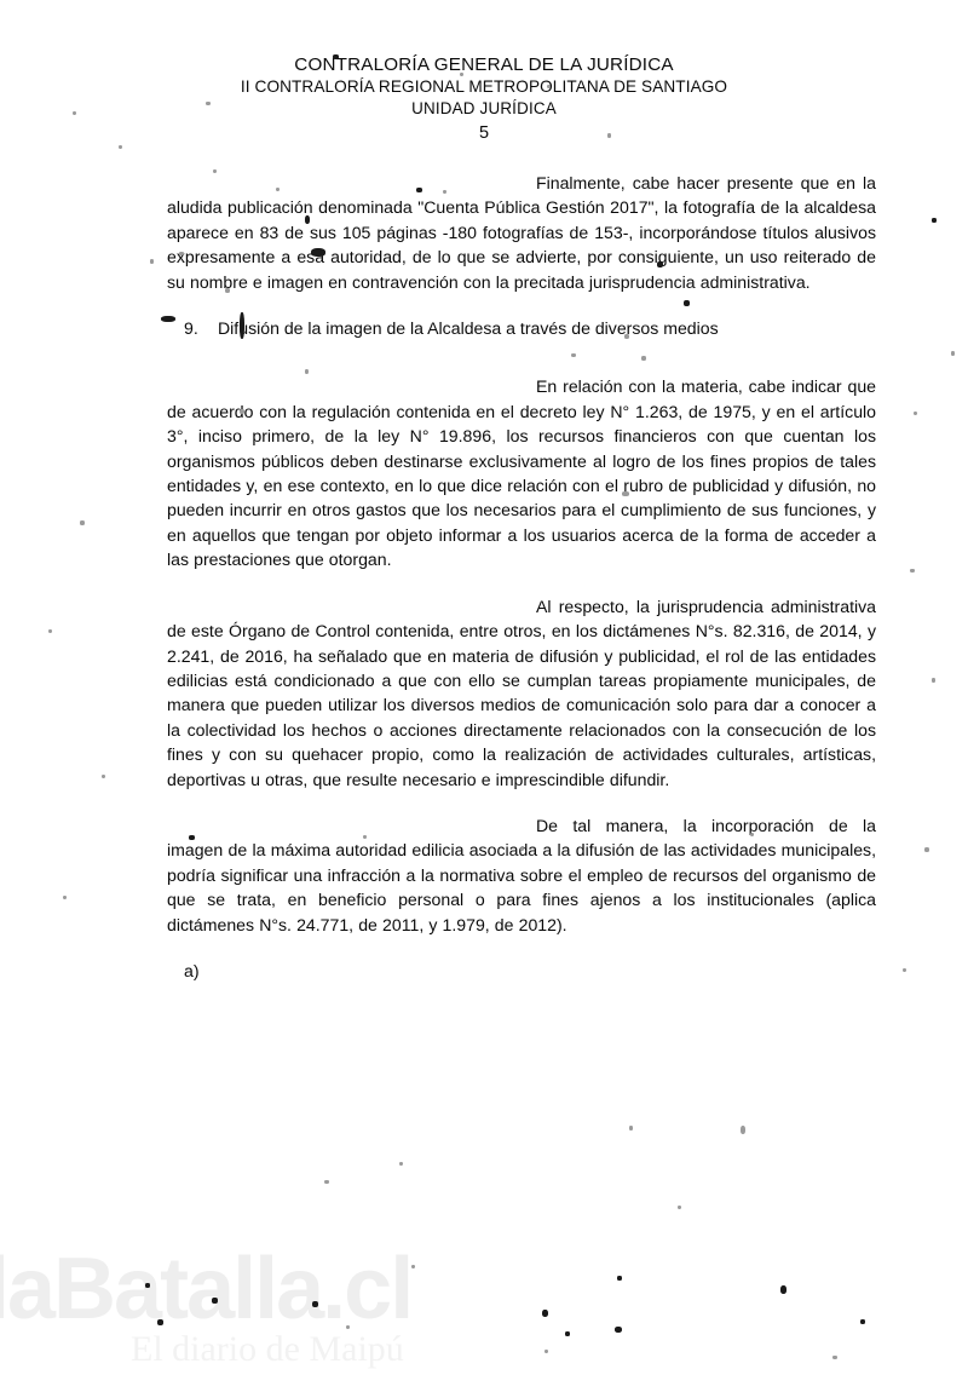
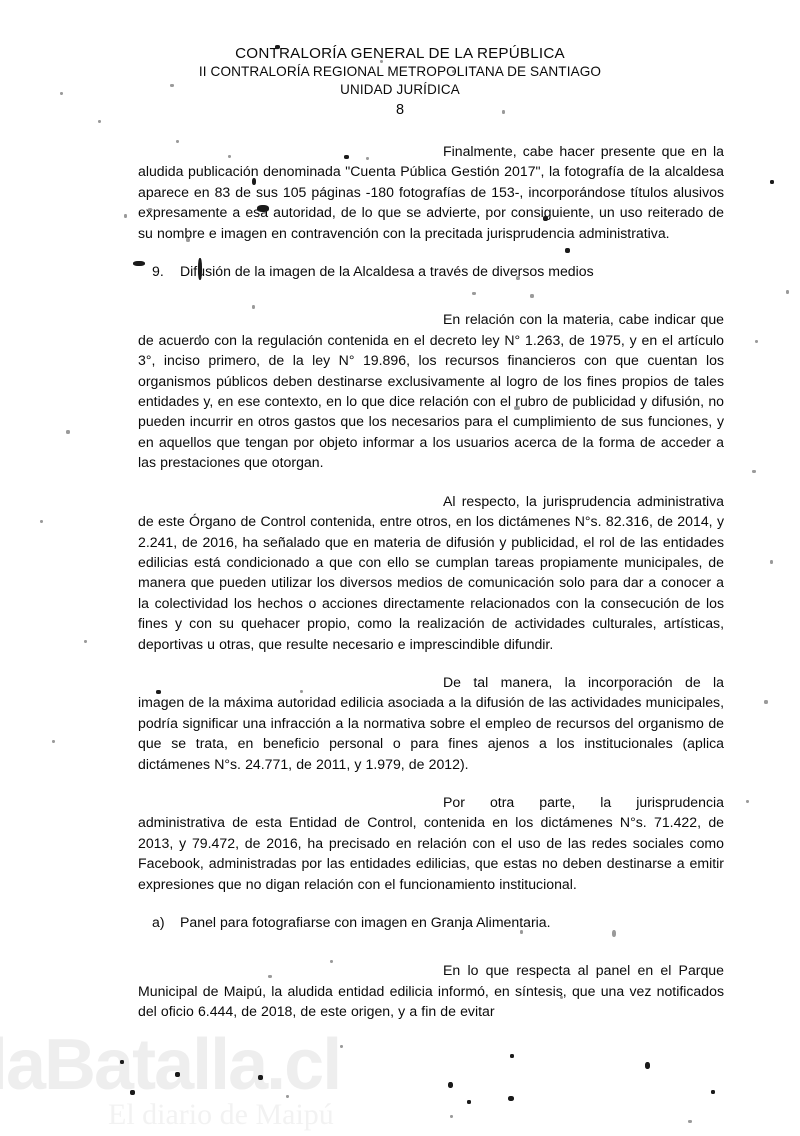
  aBatalla.cl
- CONTRALORÍA GENERAL DE LA JURÍDICA
+ CONTRALORÍA GENERAL DE LA REPÚBLICA
  II CONTRALORÍA REGIONAL METROPLITANA DE SANTIAGO
  UNIDAD JURÍDICA
- 5
+ 8
  Finalmente, cabe hacer presente que en la aludida publicación denominada "Cuenta Pública Gestión 2017", la fotografía de la alcaldesa aparece en 83 de sus 105 páginas -180 fotografías de 153-, incorporándose títulos alusivos expresamente a esa autoridad, de lo que se advierte, por consiguiente, un uso reiterado de su nombre e imagen en contravención con la precitada jurisprudencia administrativa.
  9.
  Difsión de la imagen de la Alcaldesa a través de diversos medios
  En relación con la materia, cabe indicar que de acuero con la regulación contenida en el decreto ley N° 1.263, de 1975, y en el artículo 3°, inciso primero, de la ley N° 19.896, los recursos finncieros con que cuentan los organismos públicos deben destinarse exclusivamente al logro de los fines propios de tales entidades y, en ese contexto, en lo que dice relación con el rubro de publicidad y difusión, no pueden incurrir en otros gastos que los necesarios para el cumplimiento de sus funciones, y en aquellos que tengan por objeto informar a los usuarios acerca de la forma de acceder a las prestaciones que otorgan.
  Al respecto, la jurisprudencia administrativa de este Órgano de Control contenida, entre otros, en los dictámenes N°s. 82.316, de 2014, y 2.241, de 2016, ha señalado que en materia de difusión y publicidad, el rol de las entidades edilicias está condicionado a que con ello se cumplan tareas propiamente municipales, de manera que pueden utilizar los diversos medios de comunicación solo para dar a conocer a la colectividad los hechos o acciones directamente relacionados con la consecución de los fines y con su quehacer propio, como la realización de actividades culturales, artísticas, deportivas u otras, que resulte necesario e imprescindible difundir.
  De tal manera, la incorporación de la imagen de la máxima autoridad edilicia asociaa a la difusión de las actividades municipales, podría significar una infracción a la normativa sobre el empleo de recursos del organismo de que se trata, en beneficio personal o para fines ajenos a los institucionales (aplica dictámenes N°s. 24.771, de 2011, y 1.979, de 2012).
+ Por otra parte, la jurisprudencia administrativa de esta Entidad de Control, contenida en los dictámenes N°s. 71.422, de 2013, y 79.472, de 2016, ha precisado en relación con el uso de las redes sociales como Facebook, administradas por las entidades edilicias, que estas no deben destinarse a emitir expresiones que no digan relación con el funcionamiento institucional.
  a)
+ Panel para fotografiarse con imagen en Granja Alimentaria.
+ En lo que respecta al panel en el Parque Municipal de Maipú, la aludida entidad edilicia informó, en síntesis, que una vez notificados del oficio 6.444, de 2018, de este origen, y a fin de evitar
